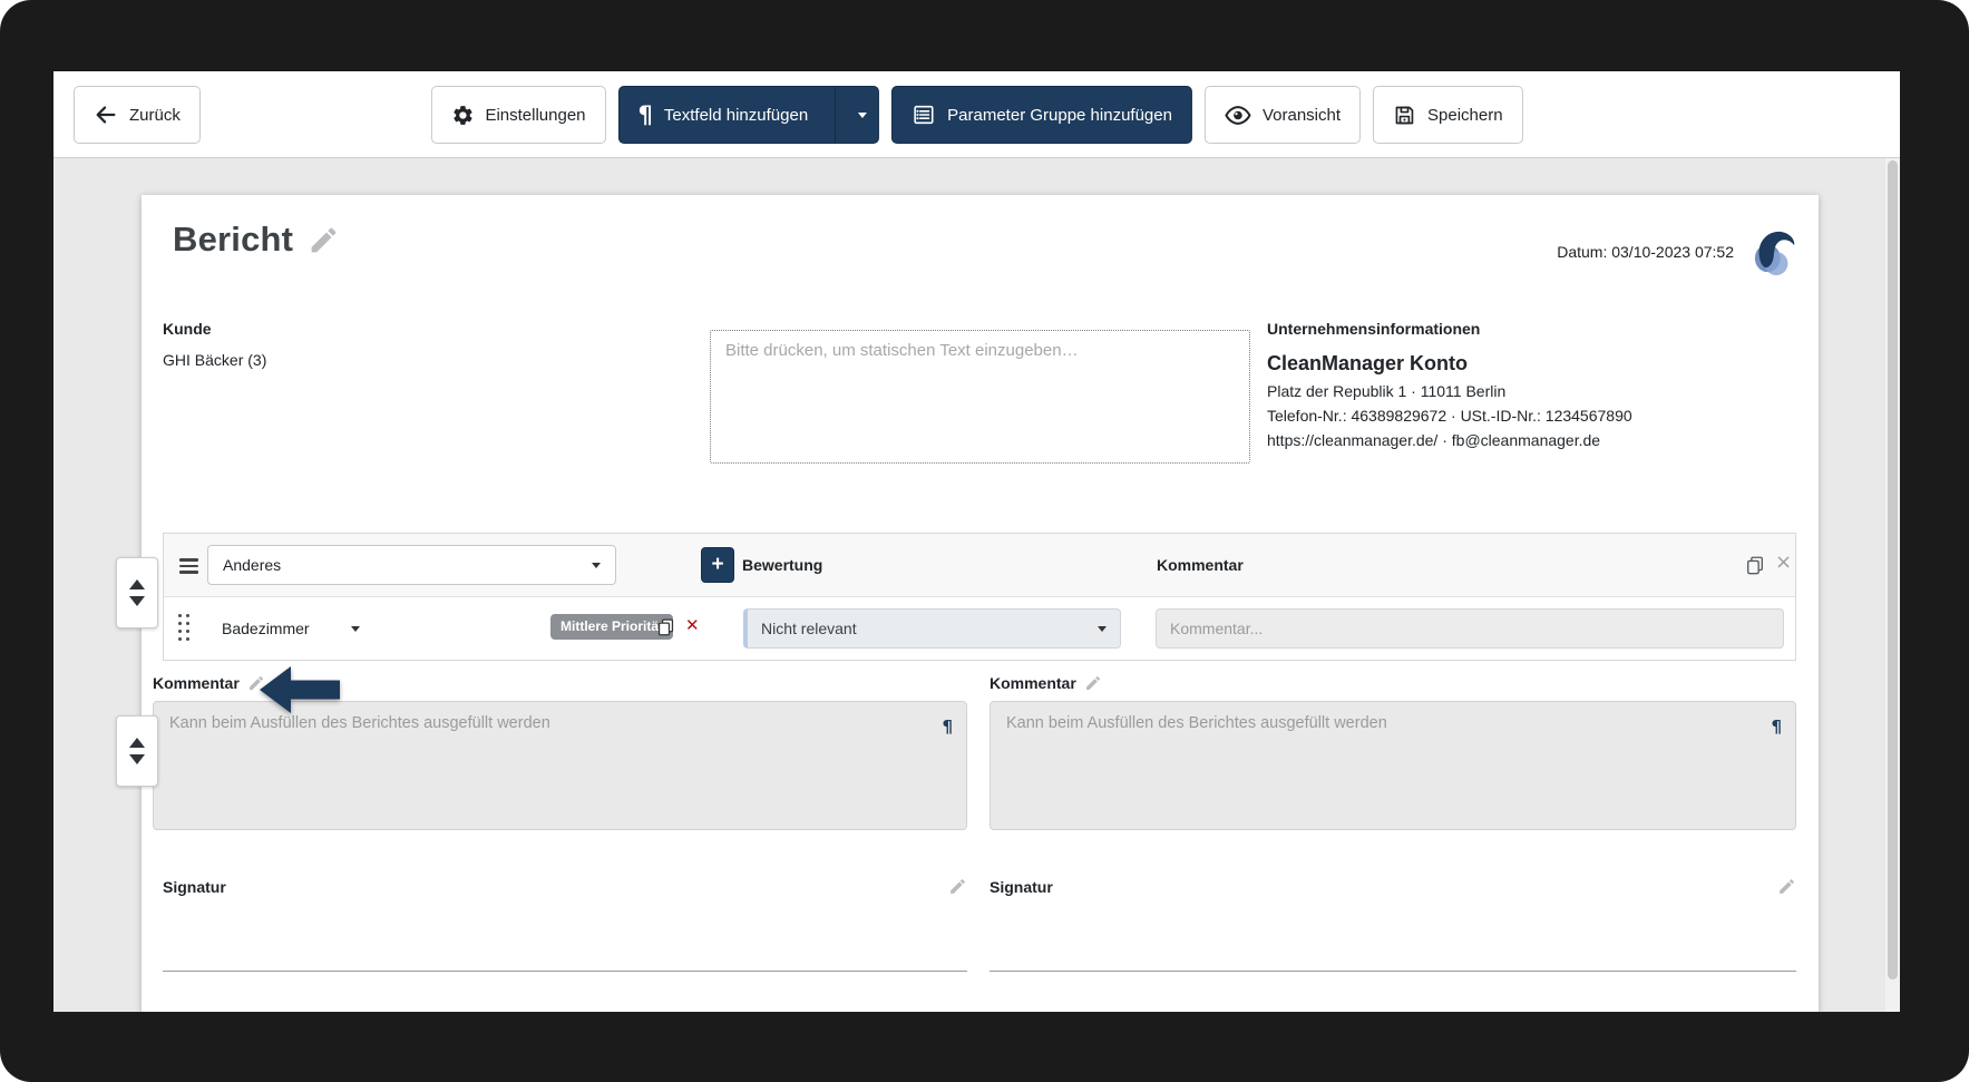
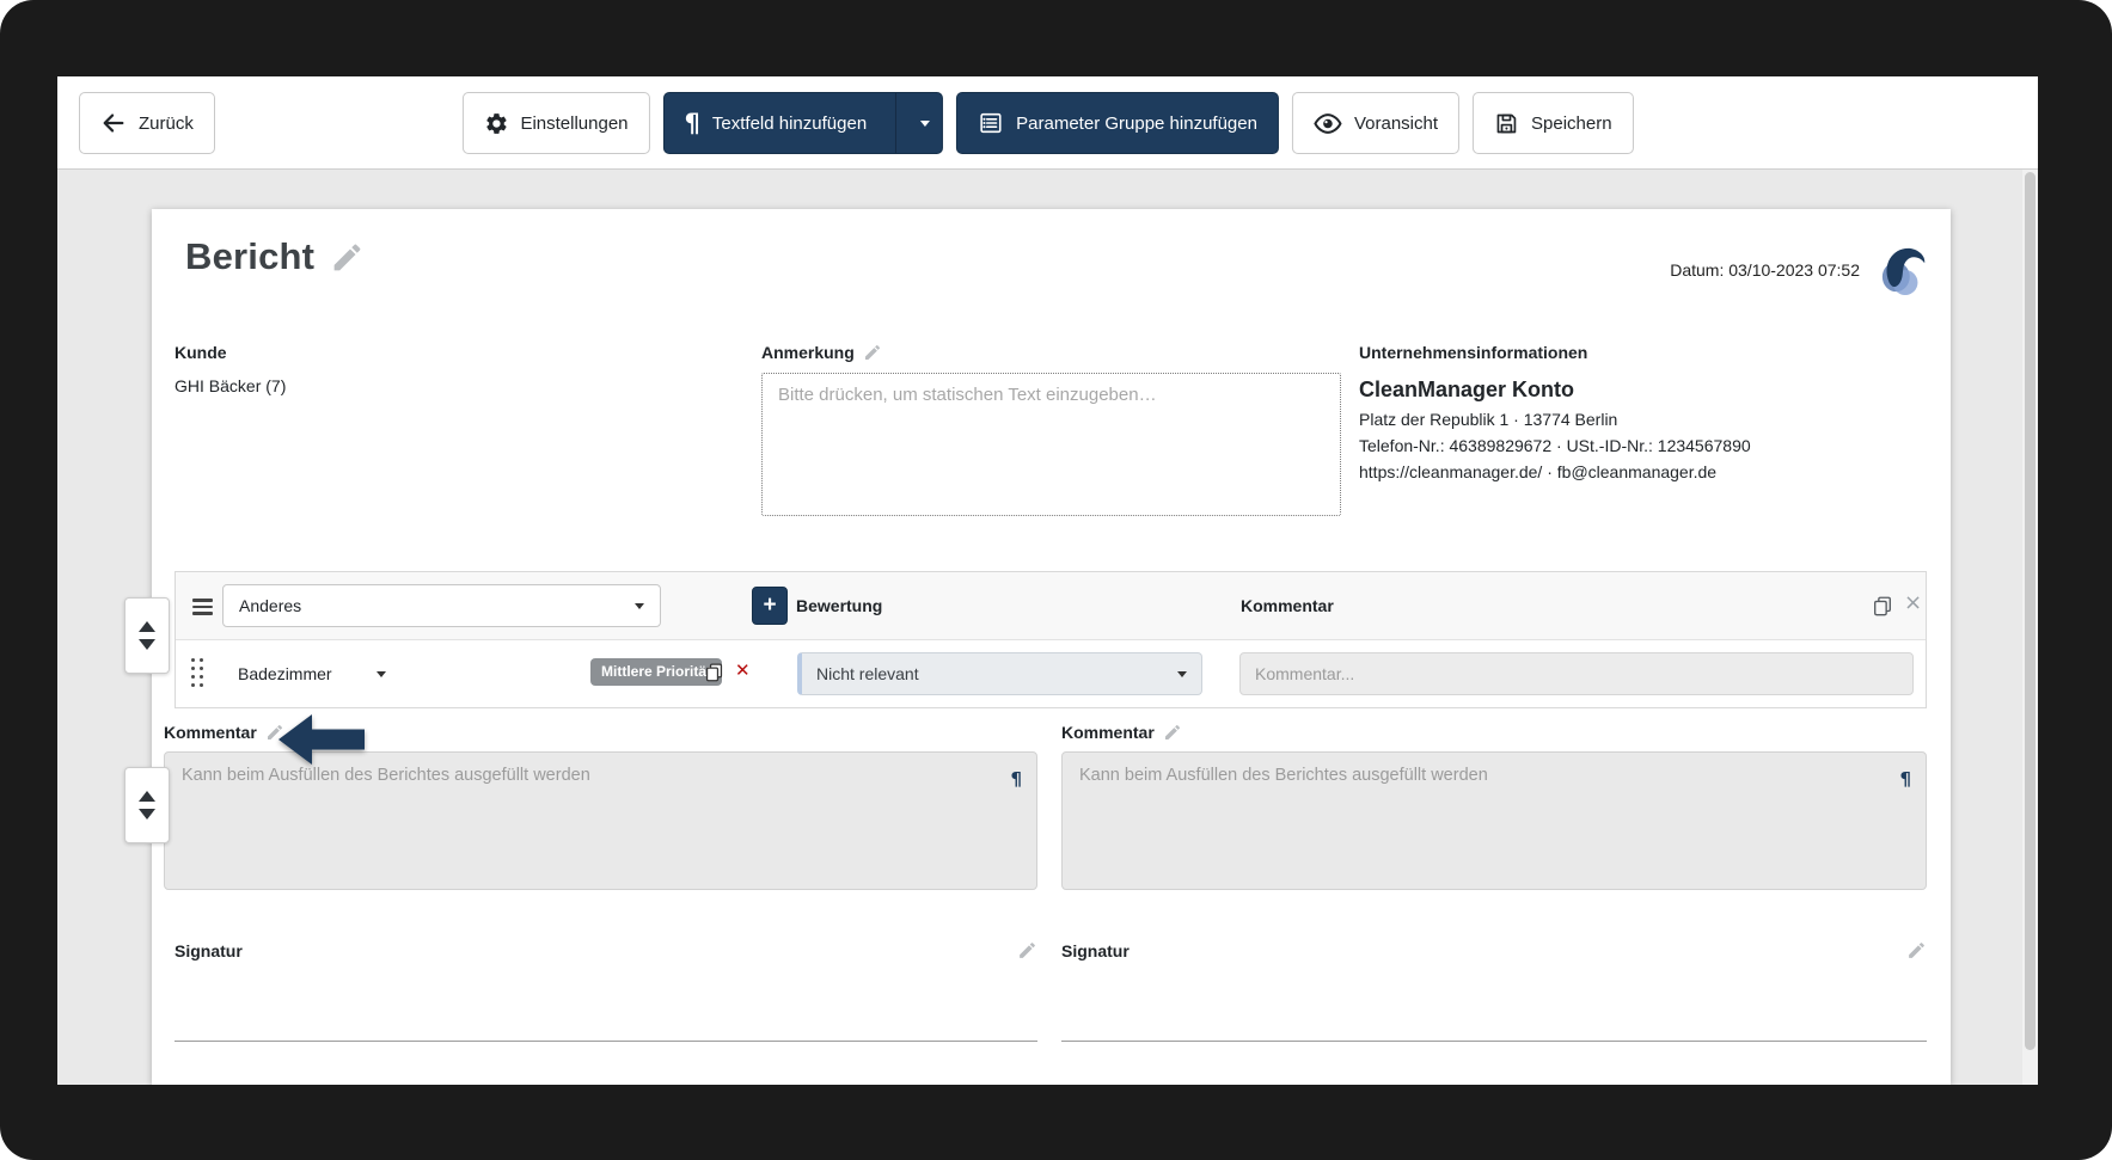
  Zurück
  Einstellungen
  ¶
  Textfeld hinzufügen
  Parameter Gruppe hinzufügen
  Voransicht
  Speichern
  Bericht
  Datum: 03/10-2023 07:52
  Kunde
- GHI Bäcker (3)
+ GHI Bäcker (7)
+ Anmerkung
  Bitte drücken, um statischen Text einzugeben…
  Unternehmensinformationen
  CleanManager Konto
- Platz der Republik 1 · 11011 Berlin
+ Platz der Republik 1 · 13774 Berlin
  Telefon-Nr.: 46389829672 · USt.-ID-Nr.: 1234567890
  https://cleanmanager.de/ · fb@cleanmanager.de
  Anderes
  +
  Bewertung
  Kommentar
  ×
  Badezimmer
  Mittlere Prioritä
  ✕
  Nicht relevant
  Kommentar...
  Kommentar
  Kann beim Ausfüllen des Berichtes ausgefüllt werden
  ¶
  Kommentar
  Kann beim Ausfüllen des Berichtes ausgefüllt werden
  ¶
  Signatur
  Signatur
